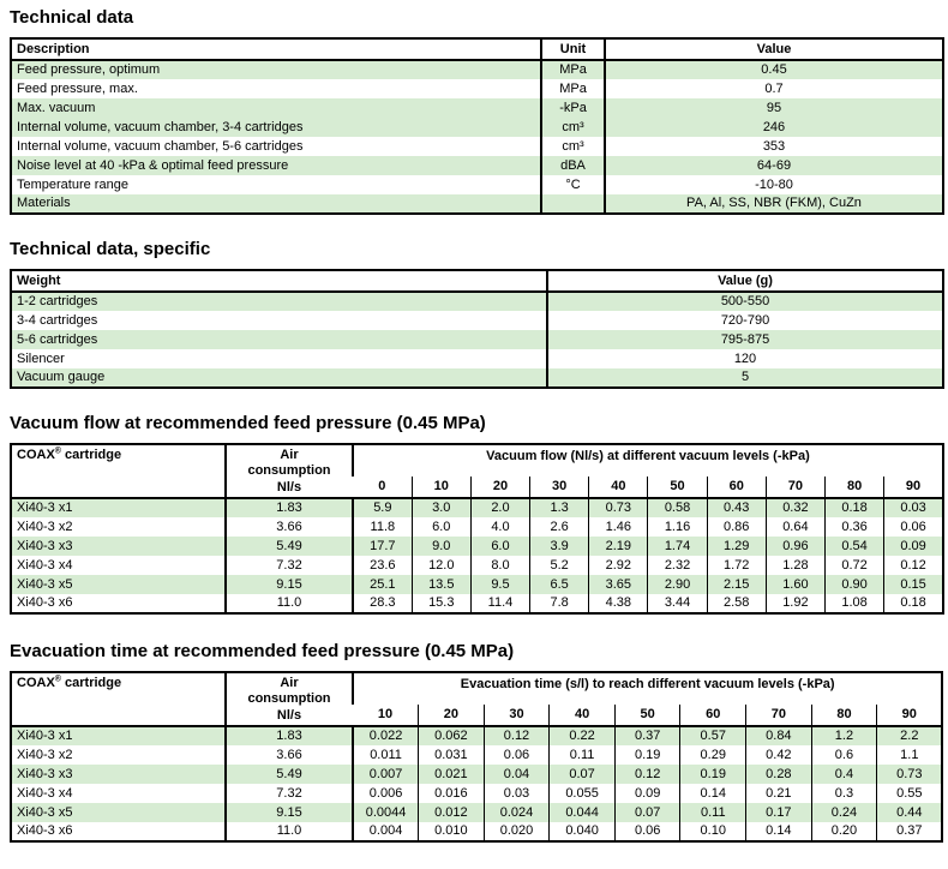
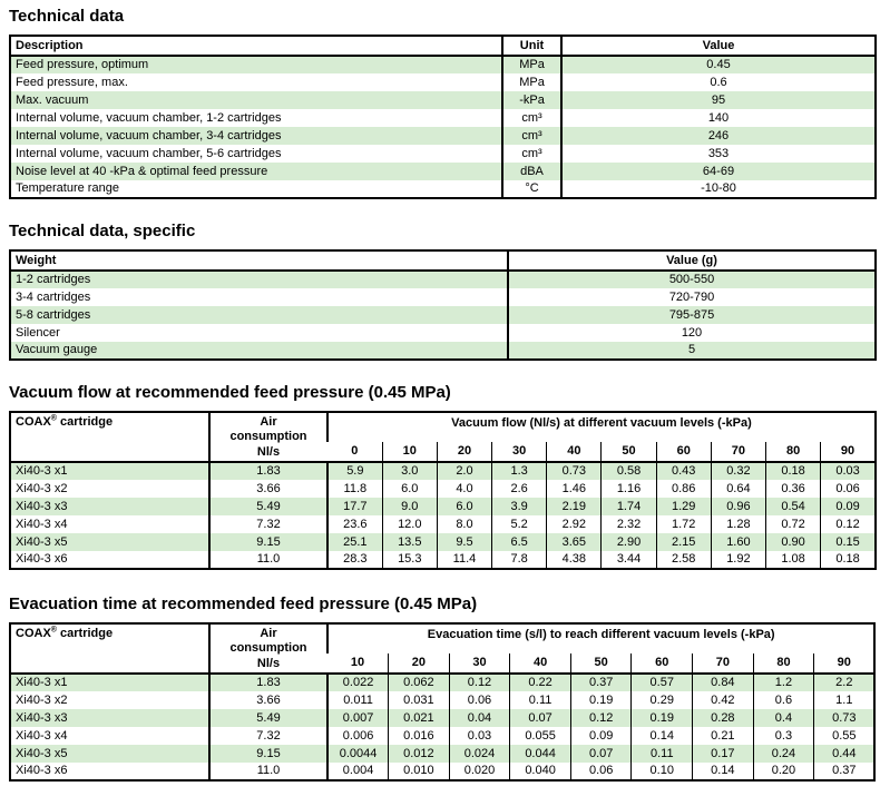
  Technical data
  Description	Unit	Value
  Feed pressure, optimum	MPa	0.45
- Feed pressure, max.	MPa	0.7
+ Feed pressure, max.	MPa	0.6
  Max. vacuum	-kPa	95
+ Internal volume, vacuum chamber, 1-2 cartridges	cm³	140
  Internal volume, vacuum chamber, 3-4 cartridges	cm³	246
  Internal volume, vacuum chamber, 5-6 cartridges	cm³	353
  Noise level at 40 -kPa & optimal feed pressure	dBA	64-69
  Temperature range	°C	-10-80
- Materials		PA, Al, SS, NBR (FKM), CuZn
  Technical data, specific
  Weight	Value (g)
  1-2 cartridges	500-550
  3-4 cartridges	720-790
- 5-6 cartridges	795-875
+ 5-8 cartridges	795-875
  Silencer	120
  Vacuum gauge	5
  Vacuum flow at recommended feed pressure (0.45 MPa)
  COAX cartridge	Air consumption Nl/s	Vacuum flow (Nl/s) at different vacuum levels (-kPa)
  0	10	20	30	40	50	60	70	80	90
  Xi40-3 x1	1.83	5.9	3.0	2.0	1.3	0.73	0.58	0.43	0.32	0.18	0.03
  Xi40-3 x2	3.66	11.8	6.0	4.0	2.6	1.46	1.16	0.86	0.64	0.36	0.06
  Xi40-3 x3	5.49	17.7	9.0	6.0	3.9	2.19	1.74	1.29	0.96	0.54	0.09
  Xi40-3 x4	7.32	23.6	12.0	8.0	5.2	2.92	2.32	1.72	1.28	0.72	0.12
  Xi40-3 x5	9.15	25.1	13.5	9.5	6.5	3.65	2.90	2.15	1.60	0.90	0.15
  Xi40-3 x6	11.0	28.3	15.3	11.4	7.8	4.38	3.44	2.58	1.92	1.08	0.18
  Evacuation time at recommended feed pressure (0.45 MPa)
  COAX cartridge	Air consumption Nl/s	Evacuation time (s/l) to reach different vacuum levels (-kPa)
  10	20	30	40	50	60	70	80	90
  Xi40-3 x1	1.83	0.022	0.062	0.12	0.22	0.37	0.57	0.84	1.2	2.2
  Xi40-3 x2	3.66	0.011	0.031	0.06	0.11	0.19	0.29	0.42	0.6	1.1
  Xi40-3 x3	5.49	0.007	0.021	0.04	0.07	0.12	0.19	0.28	0.4	0.73
  Xi40-3 x4	7.32	0.006	0.016	0.03	0.055	0.09	0.14	0.21	0.3	0.55
  Xi40-3 x5	9.15	0.0044	0.012	0.024	0.044	0.07	0.11	0.17	0.24	0.44
  Xi40-3 x6	11.0	0.004	0.010	0.020	0.040	0.06	0.10	0.14	0.20	0.37
